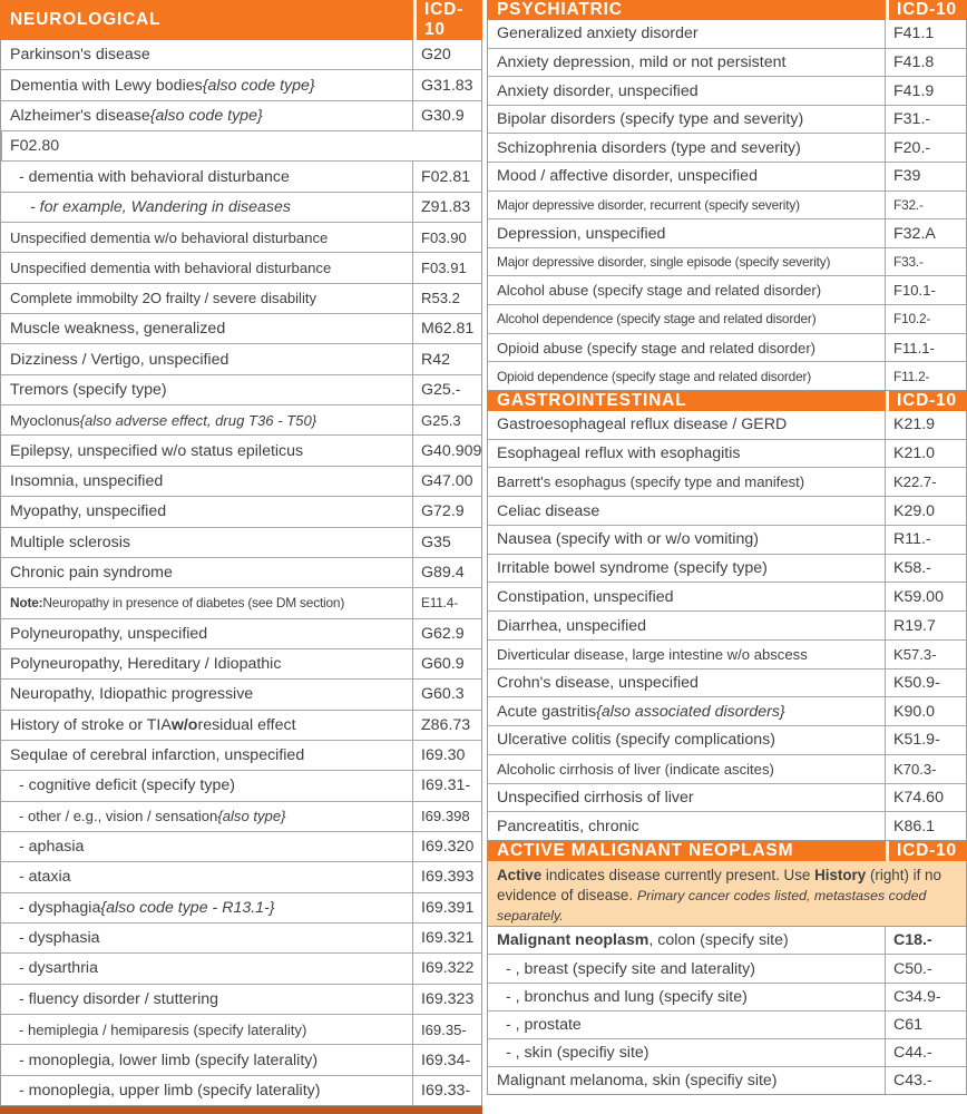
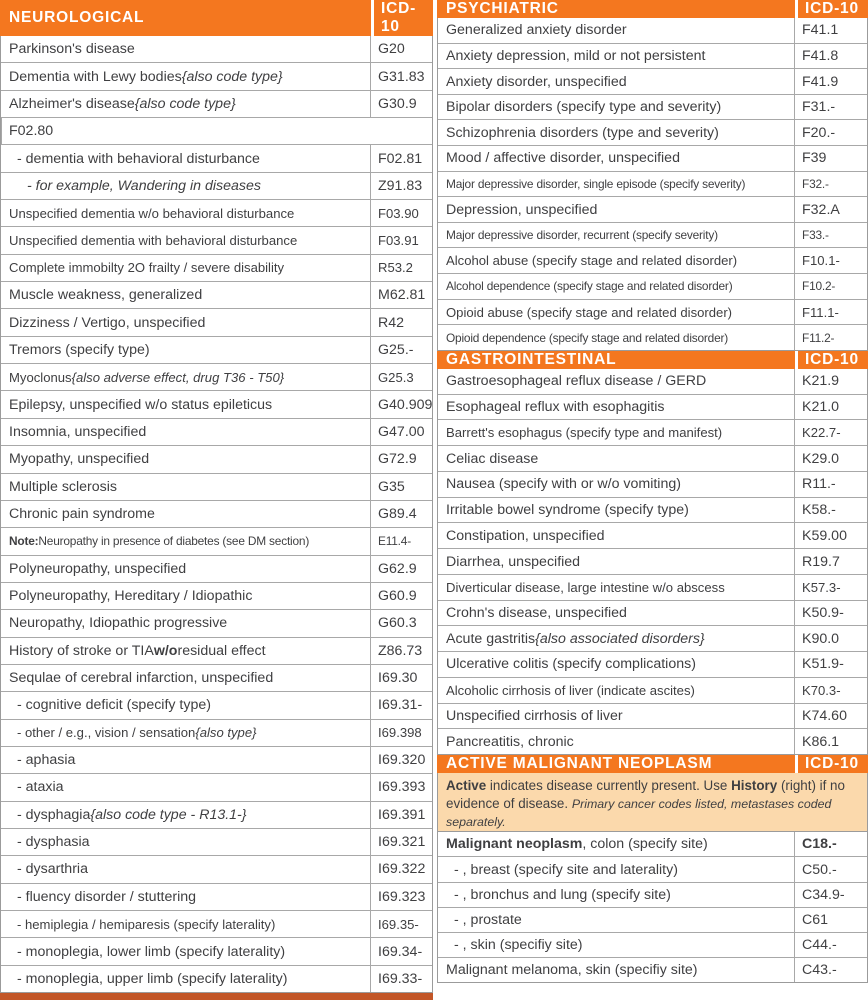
  NEUROLOGICAL
  ICD-10
  Parkinson's disease
  G20
  Dementia with Lewy bodies
  {also code type}
  G31.83
  Alzheimer's disease
  {also code type}
  G30.9
  F02.80
  - dementia with behavioral disturbance
  F02.81
  - for example, Wandering in diseases
  Z91.83
  Unspecified dementia w/o behavioral disturbance
  F03.90
  Unspecified dementia with behavioral disturbance
  F03.91
  Complete immobilty 2O frailty / severe disability
  R53.2
  Muscle weakness, generalized
  M62.81
  Dizziness / Vertigo, unspecified
  R42
  Tremors (specify type)
  G25.-
  Myoclonus
  {also adverse effect, drug T36 - T50}
  G25.3
  Epilepsy, unspecified w/o status epileticus
  G40.909
  Insomnia, unspecified
  G47.00
  Myopathy, unspecified
  G72.9
  Multiple sclerosis
  G35
  Chronic pain syndrome
  G89.4
  Note:
  Neuropathy in presence of diabetes (see DM section)
  E11.4-
  Polyneuropathy, unspecified
  G62.9
  Polyneuropathy, Hereditary / Idiopathic
  G60.9
  Neuropathy, Idiopathic progressive
  G60.3
  History of stroke or TIA
  w/o
  residual effect
  Z86.73
  Sequlae of cerebral infarction, unspecified
  I69.30
  - cognitive deficit (specify type)
  I69.31-
  - other / e.g., vision / sensation
  {also type}
  I69.398
  - aphasia
  I69.320
  - ataxia
  I69.393
  - dysphagia
  {also code type - R13.1-}
  I69.391
  - dysphasia
  I69.321
  - dysarthria
  I69.322
  - fluency disorder / stuttering
  I69.323
  - hemiplegia / hemiparesis (specify laterality)
  I69.35-
  - monoplegia, lower limb (specify laterality)
  I69.34-
  - monoplegia, upper limb (specify laterality)
  I69.33-
  PSYCHIATRIC
  ICD-10
  Generalized anxiety disorder
  F41.1
  Anxiety depression, mild or not persistent
  F41.8
  Anxiety disorder, unspecified
  F41.9
  Bipolar disorders (specify type and severity)
  F31.-
  Schizophrenia disorders (type and severity)
  F20.-
  Mood / affective disorder, unspecified
  F39
- Major depressive disorder, recurrent (specify severity)
+ Major depressive disorder, single episode (specify severity)
  F32.-
  Depression, unspecified
  F32.A
- Major depressive disorder, single episode (specify severity)
+ Major depressive disorder, recurrent (specify severity)
  F33.-
  Alcohol abuse (specify stage and related disorder)
  F10.1-
  Alcohol dependence (specify stage and related disorder)
  F10.2-
  Opioid abuse (specify stage and related disorder)
  F11.1-
  Opioid dependence (specify stage and related disorder)
  F11.2-
  GASTROINTESTINAL
  ICD-10
  Gastroesophageal reflux disease / GERD
  K21.9
  Esophageal reflux with esophagitis
  K21.0
  Barrett's esophagus (specify type and manifest)
  K22.7-
  Celiac disease
  K29.0
  Nausea (specify with or w/o vomiting)
  R11.-
  Irritable bowel syndrome (specify type)
  K58.-
  Constipation, unspecified
  K59.00
  Diarrhea, unspecified
  R19.7
  Diverticular disease, large intestine w/o abscess
  K57.3-
  Crohn's disease, unspecified
  K50.9-
  Acute gastritis
  {also associated disorders}
  K90.0
  Ulcerative colitis (specify complications)
  K51.9-
  Alcoholic cirrhosis of liver (indicate ascites)
  K70.3-
  Unspecified cirrhosis of liver
  K74.60
  Pancreatitis, chronic
  K86.1
  ACTIVE MALIGNANT NEOPLASM
  ICD-10
  Active indicates disease currently present. Use History (right) if no evidence of disease. Primary cancer codes listed, metastases coded separately.
  Malignant neoplasm
  , colon (specify site)
  C18.-
  - , breast (specify site and laterality)
  C50.-
  - , bronchus and lung (specify site)
  C34.9-
  - , prostate
  C61
  - , skin (specifiy site)
  C44.-
  Malignant melanoma, skin (specifiy site)
  C43.-
